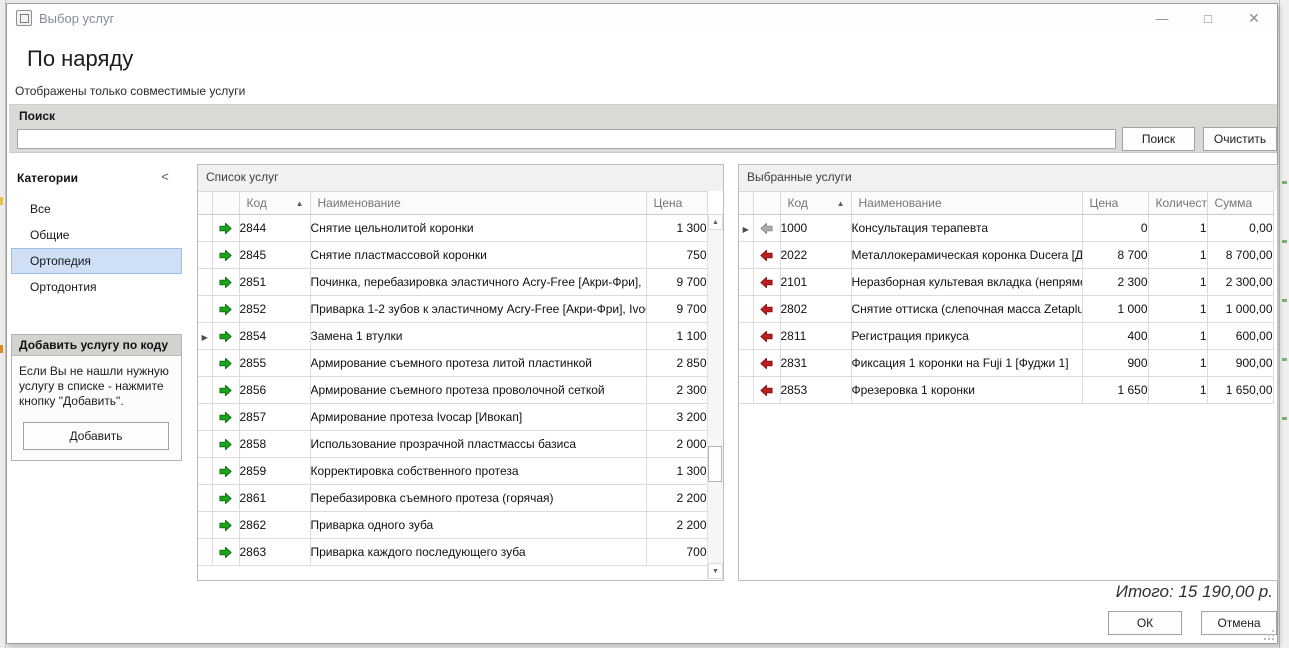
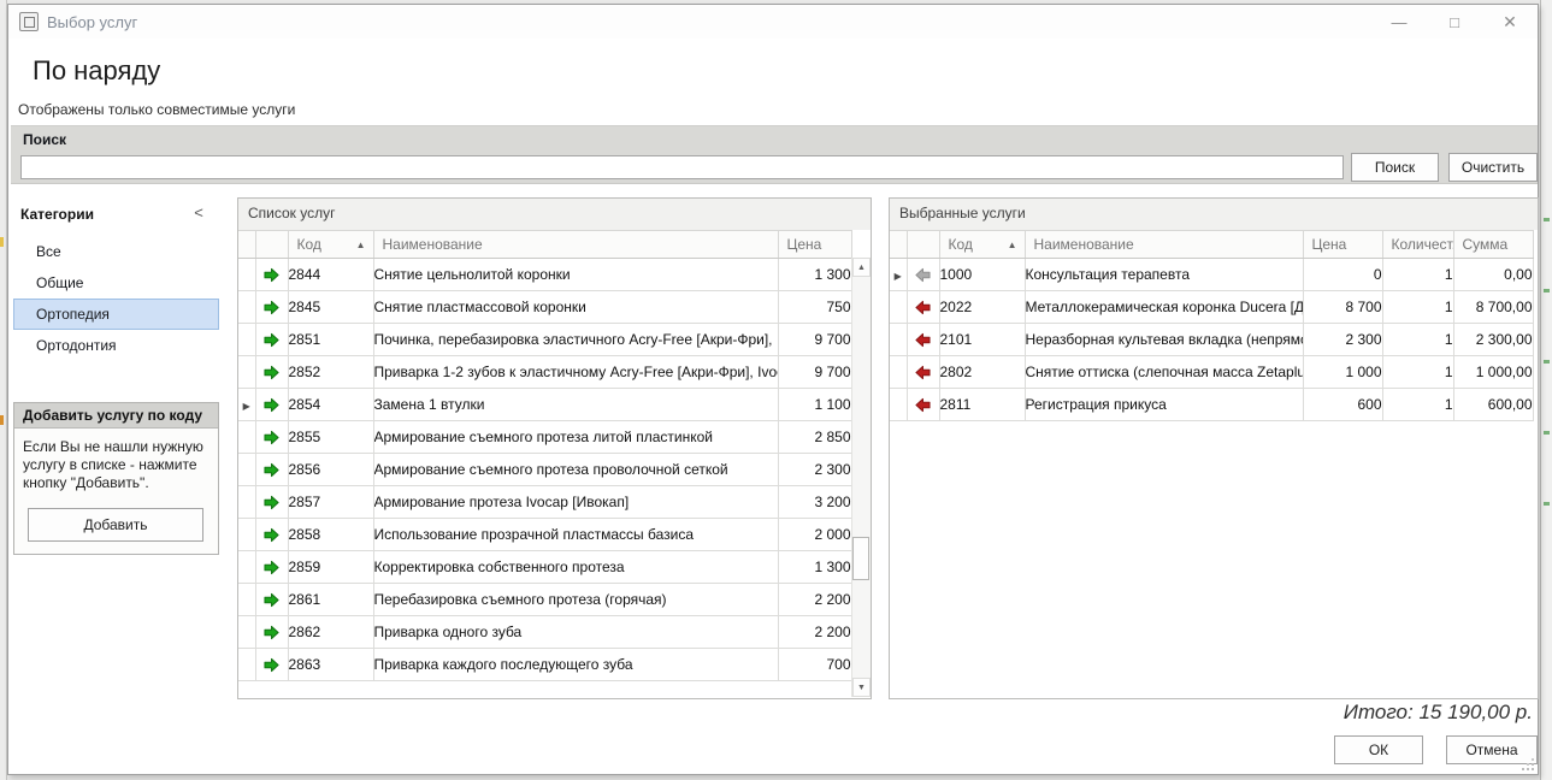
  Выбор услуг
  —
  □
  ✕
  По наряду
  Отображены только совместимые услуги
  Поиск
  Поиск
  Очистить
  Категории
  <
  Все
  Общие
  Ортопедия
  Ортодонтия
  Добавить услугу по коду
  Если Вы не нашли нужную услугу в списке - нажмите кнопку "Добавить".
  Добавить
  Список услуг
  		Код ▲	Наименование	Цена
  		2844	Снятие цельнолитой коронки	1 300
  		2845	Снятие пластмассовой коронки	750
  		2851	Починка, перебазировка эластичного Acry-Free [Акри-Фри],	9 700
  		2852	Приварка 1-2 зубов к эластичному Acry-Free [Акри-Фри], Ivo	9 700
  ▶		2854	Замена 1 втулки	1 100
  		2855	Армирование съемного протеза литой пластинкой	2 850
  		2856	Армирование съемного протеза проволочной сеткой	2 300
  		2857	Армирование протеза Ivocap [Ивокап]	3 200
  		2858	Использование прозрачной пластмассы базиса	2 000
  		2859	Корректировка собственного протеза	1 300
  		2861	Перебазировка съемного протеза (горячая)	2 200
  		2862	Приварка одного зуба	2 200
  		2863	Приварка каждого последующего зуба	700
  Выбранные услуги
  		Код ▲	Наименование	Цена	Количест	Сумма
  ▶		1000	Консультация терапевта	0	1	0,00
  		2022	Металлокерамическая коронка Ducera [Д	8 700	1	8 700,00
  		2101	Неразборная культевая вкладка (непрям	2 300	1	2 300,00
  		2802	Снятие оттиска (слепочная масса Zetaplu	1 000	1	1 000,00
- 		2811	Регистрация прикуса	400	1	600,00
+ 		2811	Регистрация прикуса	600	1	600,00
- 		2831	Фиксация 1 коронки на Fuji 1 [Фуджи 1]	900	1	900,00
- 		2853	Фрезеровка 1 коронки	1 650	1	1 650,00
  Итого: 15 190,00 р.
  ОК
  Отмена
